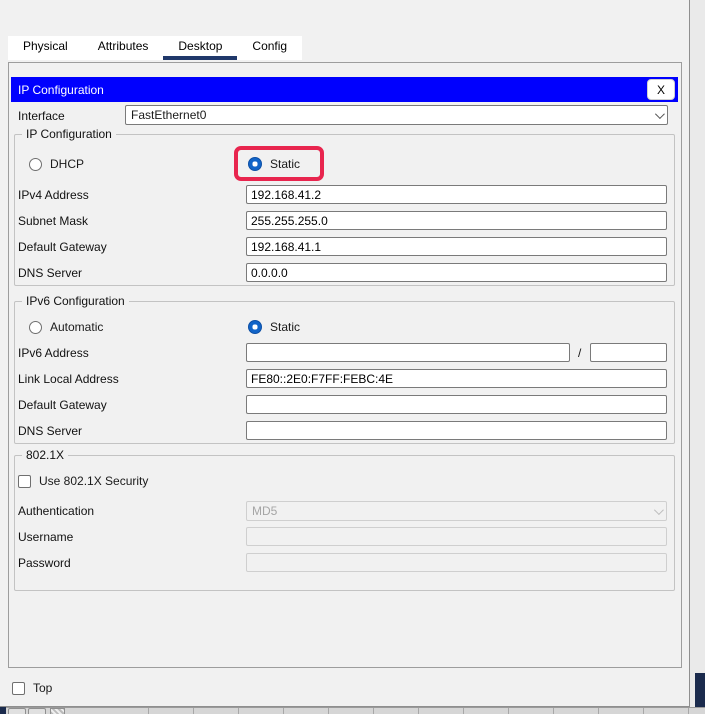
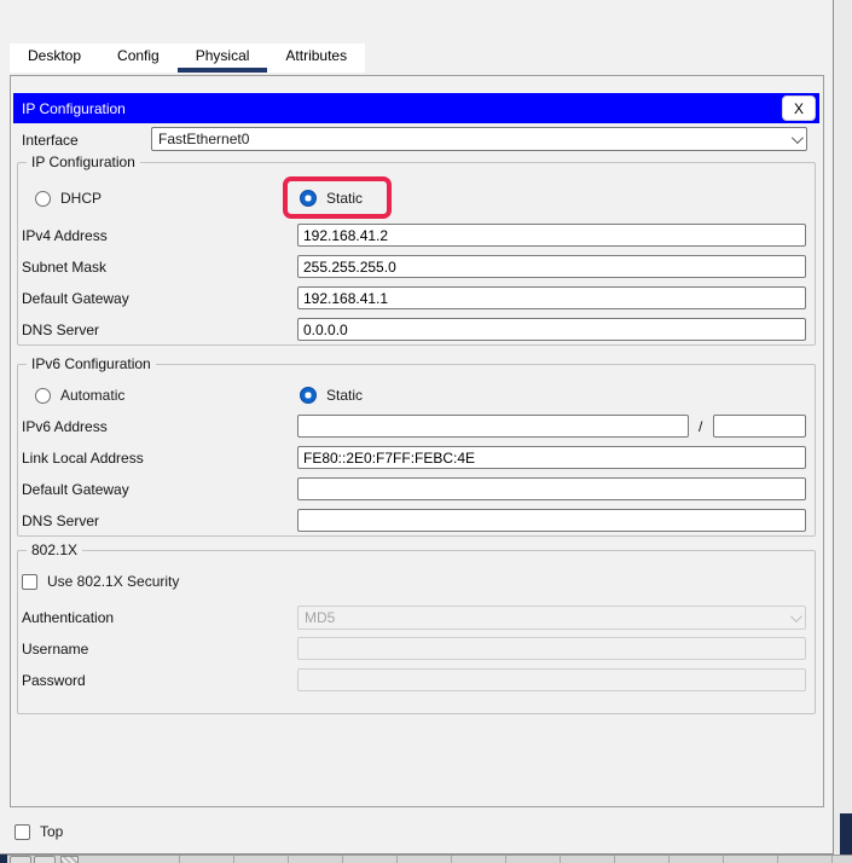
- Physical
+ Desktop
- Attributes
+ Config
- Desktop
+ Physical
- Config
+ Attributes
  IP Configuration
  X
  Interface
  FastEthernet0
  IP Configuration
  DHCP
  Static
  IPv4 Address
  192.168.41.2
  Subnet Mask
  255.255.255.0
  Default Gateway
  192.168.41.1
  DNS Server
  0.0.0.0
  IPv6 Configuration
  Automatic
  Static
  IPv6 Address
  /
  Link Local Address
  FE80::2E0:F7FF:FEBC:4E
  Default Gateway
  DNS Server
  802.1X
  Use 802.1X Security
  Authentication
  MD5
  Username
  Password
  Top
